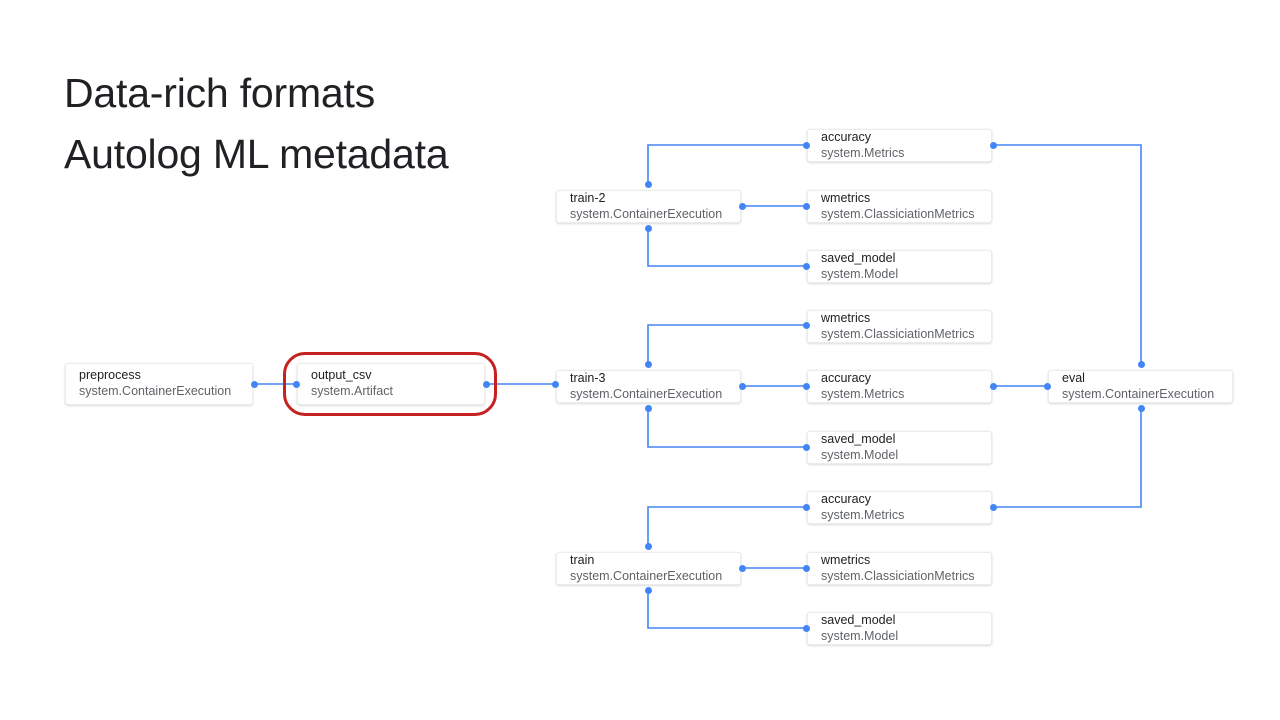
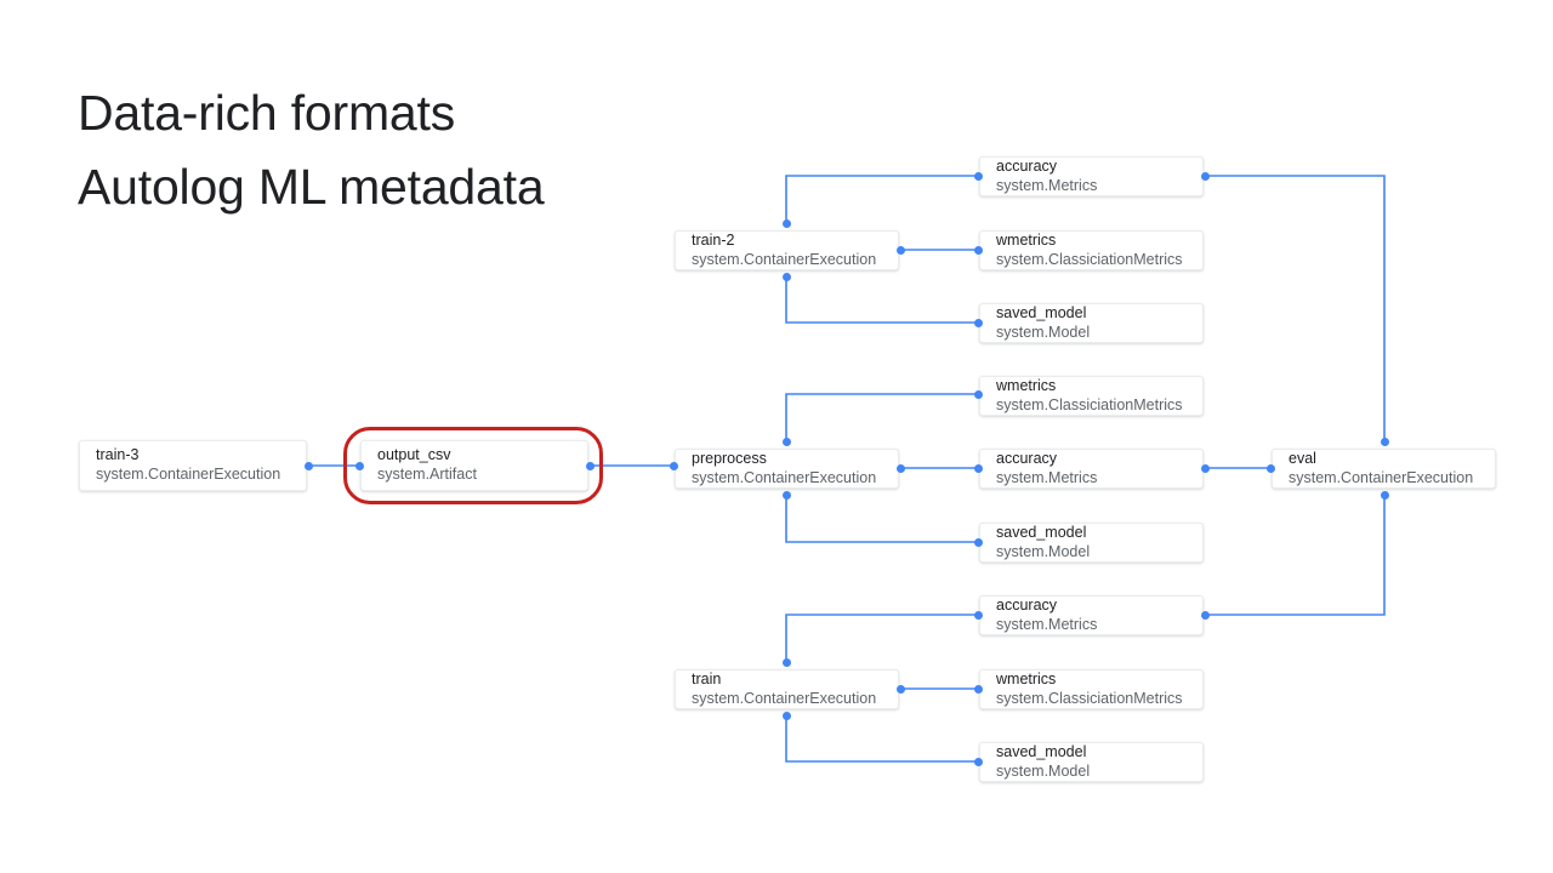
  Data-rich formats
  Autolog ML metadata
- preprocess
+ train-3
  system.ContainerExecution
  output_csv
  system.Artifact
  train-2
  system.ContainerExecution
- train-3
+ preprocess
  system.ContainerExecution
  train
  system.ContainerExecution
  accuracy
  system.Metrics
  wmetrics
  system.ClassiciationMetrics
  saved_model
  system.Model
  wmetrics
  system.ClassiciationMetrics
  accuracy
  system.Metrics
  saved_model
  system.Model
  accuracy
  system.Metrics
  wmetrics
  system.ClassiciationMetrics
  saved_model
  system.Model
  eval
  system.ContainerExecution
